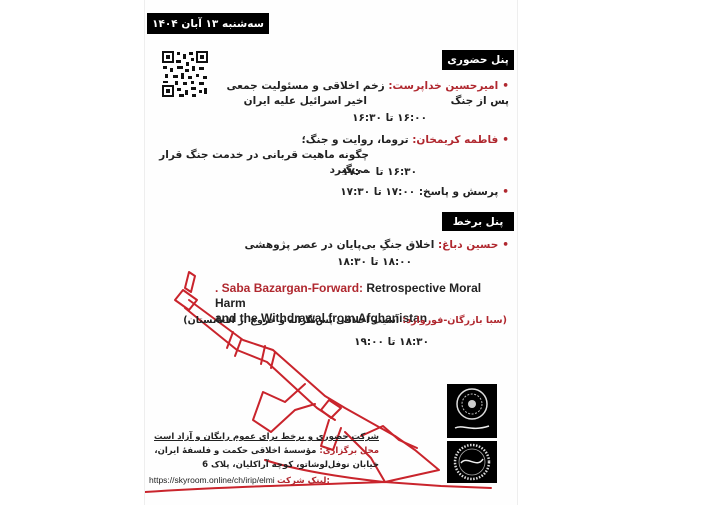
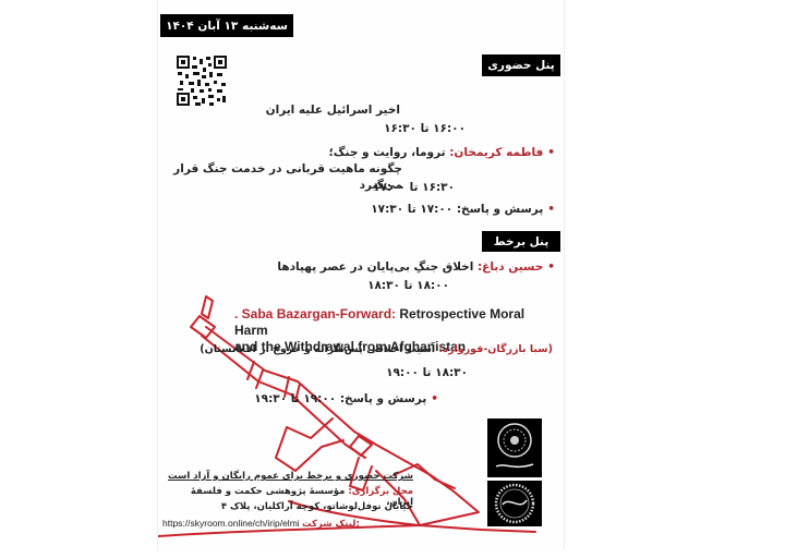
  سه‌شنبه ۱۳ آبان ۱۴۰۴
  پنل حضوری
- •امیرحسین خداپرست: زخم اخلاقی و مسئولیت جمعی پس از جنگ
  اخیر اسرائیل علیه ایران
  ۱۶:۰۰ تا ۱۶:۳۰
  •فاطمه کریمخان: تروما، روایت و جنگ؛
  چگونه ماهیت قربانی در خدمت جنگ قرار میگیرد
  ۱۶:۳۰ تا ۱۷:۰۰
  •پرسش و پاسخ: ۱۷:۰۰ تا ۱۷:۳۰
  پنل برخط
- •حسین دباغ: اخلاق جنگِ بی‌پایان در عصر پژوهشی
+ •حسین دباغ: اخلاق جنگِ بی‌پایان در عصر پهپادها
  ۱۸:۰۰ تا ۱۸:۳۰
  . Saba Bazargan-Forward: Retrospective Moral Harm
  and the Withdrawal from Afghanistan
  (سبا بازرگان-فوروارد: آسیب اخلاقی پس‌نگرانه و خروج از افغانستان)
  ۱۸:۳۰ تا ۱۹:۰۰
+ •پرسش و پاسخ: ۱۹:۰۰ تا ۱۹:۳۰
  شرکت حضوری و برخط برای عموم رایگان و آزاد است
- محل برگزاری: مؤسسهٔ اخلاقی حکمت و فلسفهٔ ایران،
+ محل برگزاری: مؤسسهٔ پژوهشی حکمت و فلسفهٔ ایران،
- خیابان نوفل‌لوشاتو، کوچه آراکلیان، پلاک 6
+ خیابان نوفل‌لوشاتو، کوچه آراکلیان، پلاک ۴
  https://skyroom.online/ch/irip/elmi لینک شرکت:
